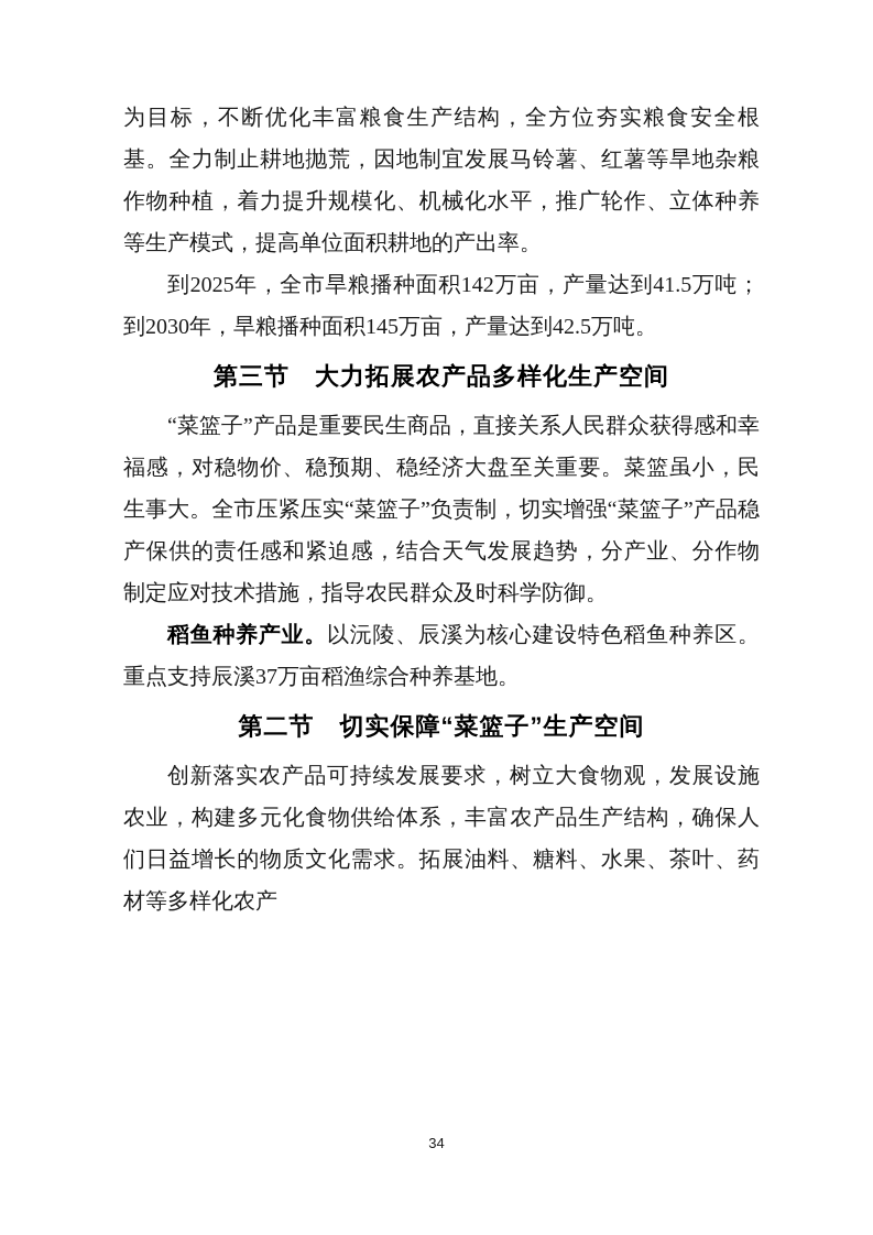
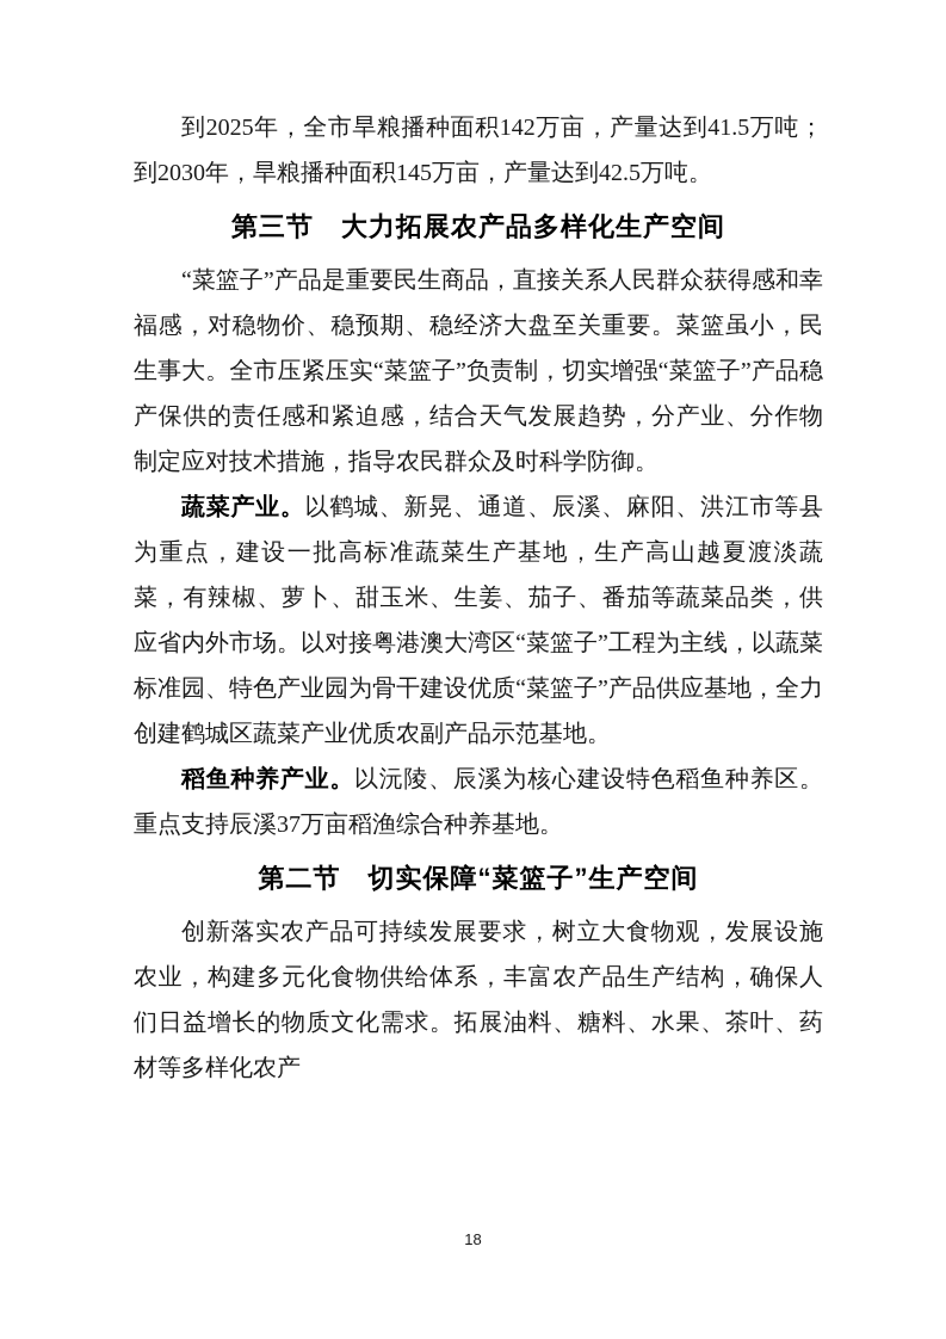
- 为目标，不断优化丰富粮食生产结构，全方位夯实粮食安全根基。全力制止耕地抛荒，因地制宜发展马铃薯、红薯等旱地杂粮作物种植，着力提升规模化、机械化水平，推广轮作、立体种养等生产模式，提高单位面积耕地的产出率。
  到2025年，全市旱粮播种面积142万亩，产量达到41.5万吨；到2030年，旱粮播种面积145万亩，产量达到42.5万吨。
  第三节 大力拓展农产品多样化生产空间
  “菜篮子”产品是重要民生商品，直接关系人民群众获得感和幸福感，对稳物价、稳预期、稳经济大盘至关重要。菜篮虽小，民生事大。全市压紧压实“菜篮子”负责制，切实增强“菜篮子”产品稳产保供的责任感和紧迫感，结合天气发展趋势，分产业、分作物制定应对技术措施，指导农民群众及时科学防御。
+ 蔬菜产业。以鹤城、新晃、通道、辰溪、麻阳、洪江市等县为重点，建设一批高标准蔬菜生产基地，生产高山越夏渡淡蔬菜，有辣椒、萝卜、甜玉米、生姜、茄子、番茄等蔬菜品类，供应省内外市场。以对接粤港澳大湾区“菜篮子”工程为主线，以蔬菜标准园、特色产业园为骨干建设优质“菜篮子”产品供应基地，全力创建鹤城区蔬菜产业优质农副产品示范基地。
  稻鱼种养产业。以沅陵、辰溪为核心建设特色稻鱼种养区。重点支持辰溪37万亩稻渔综合种养基地。
  第二节 切实保障“菜篮子”生产空间
  创新落实农产品可持续发展要求，树立大食物观，发展设施农业，构建多元化食物供给体系，丰富农产品生产结构，确保人们日益增长的物质文化需求。拓展油料、糖料、水果、茶叶、药材等多样化农产
- 34
+ 18
